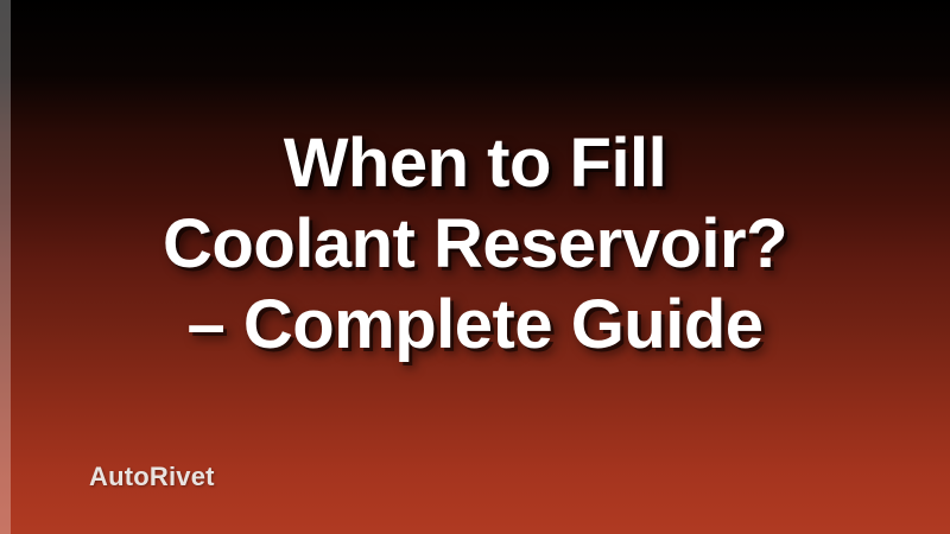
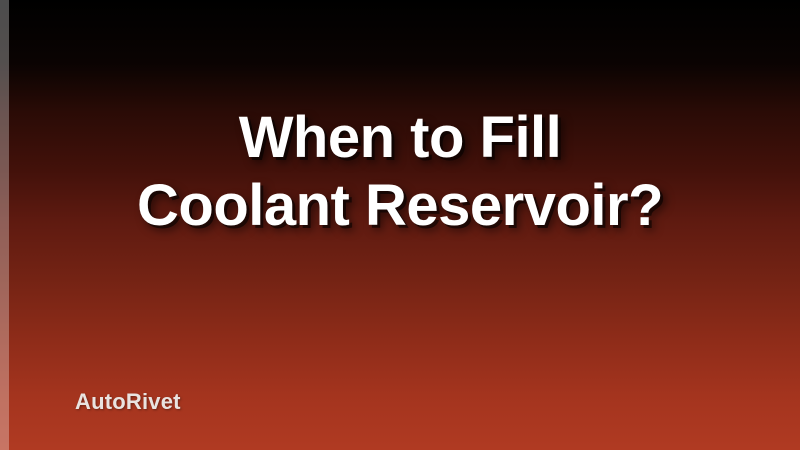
  When to Fill
  Coolant Reservoir?
- – Complete Guide
  AutoRivet
